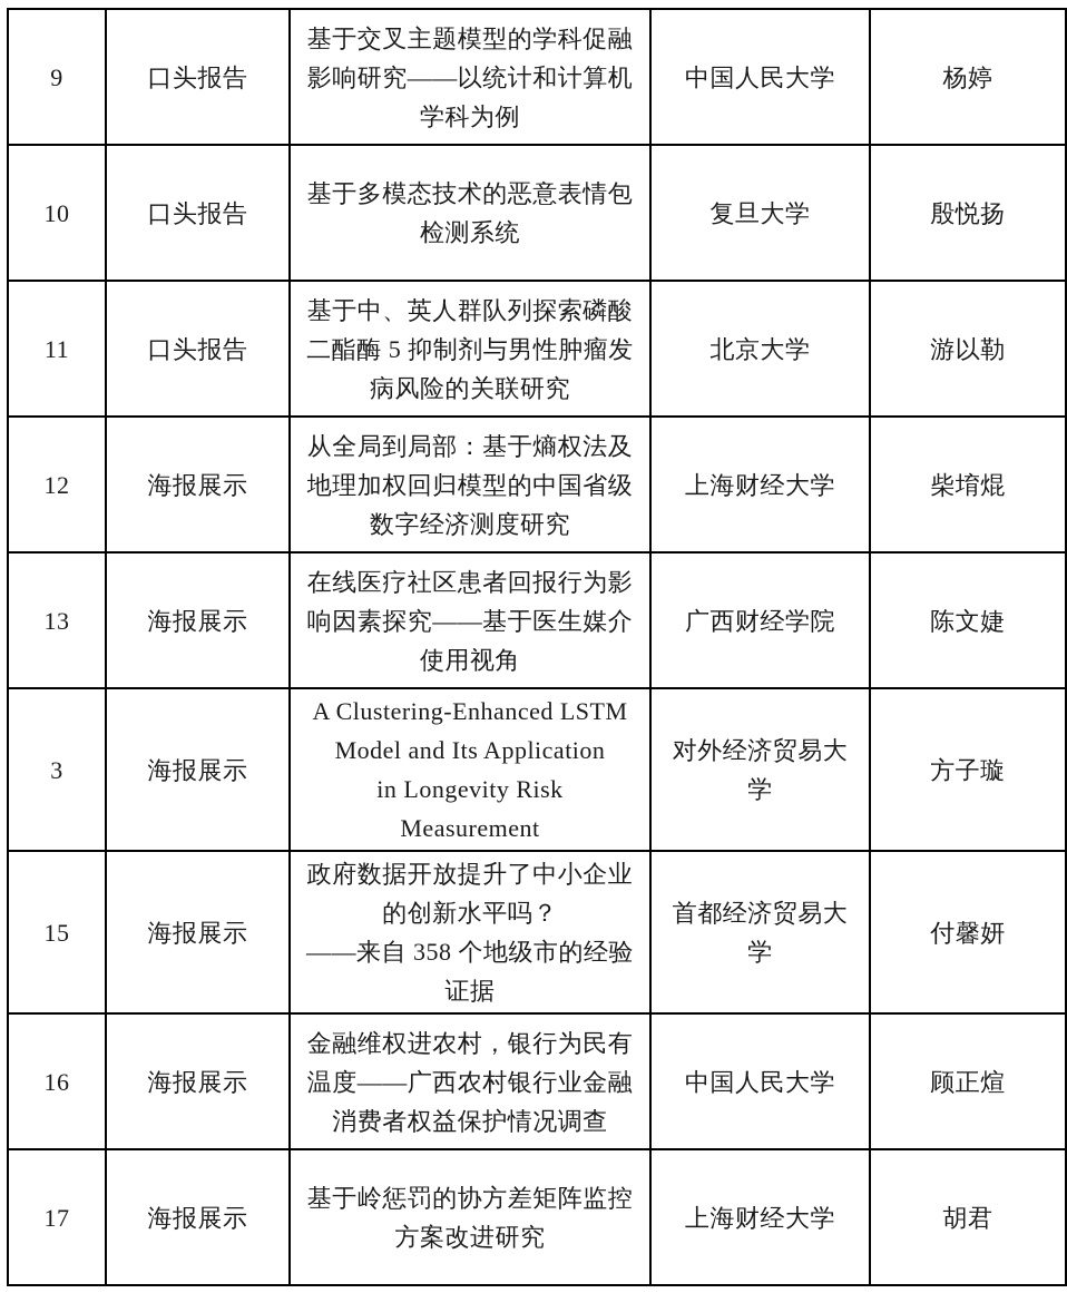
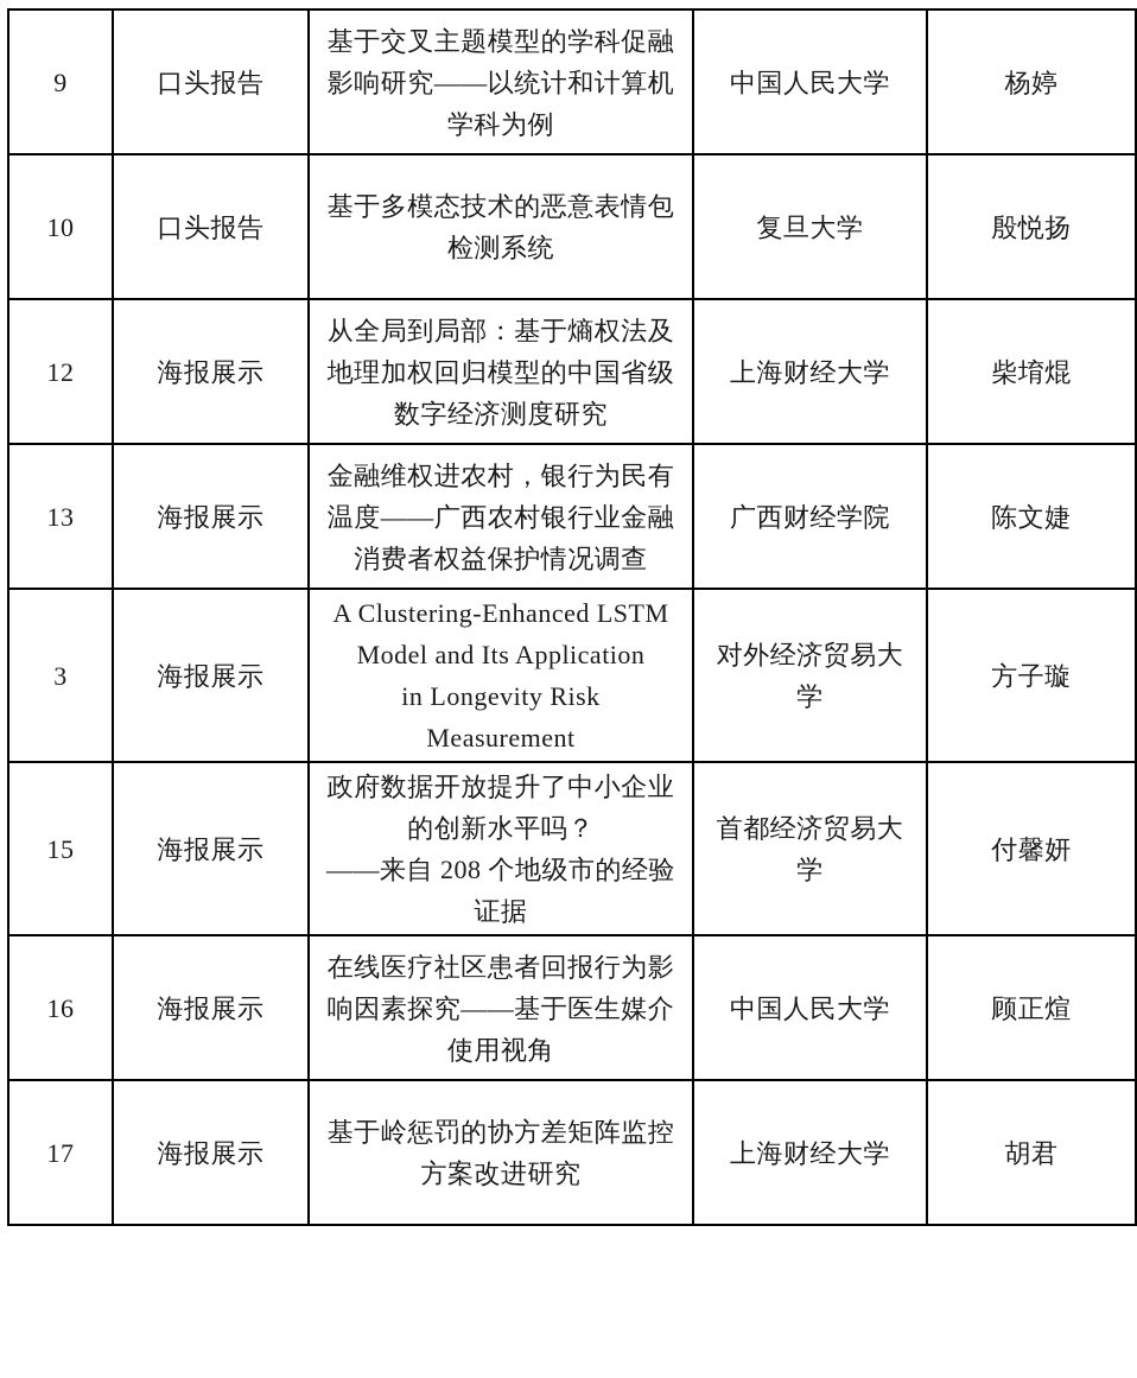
  9	口头报告	基于交叉主题模型的学科促融 影响研究——以统计和计算机 学科为例	中国人民大学	杨婷
  10	口头报告	基于多模态技术的恶意表情包 检测系统	复旦大学	殷悦扬
- 11	口头报告	基于中、英人群队列探索磷酸 二酯酶 5 抑制剂与男性肿瘤发 病风险的关联研究	北京大学	游以勒
  12	海报展示	从全局到局部：基于熵权法及 地理加权回归模型的中国省级 数字经济测度研究	上海财经大学	柴堉焜
- 13	海报展示	在线医疗社区患者回报行为影 响因素探究——基于医生媒介 使用视角	广西财经学院	陈文婕
+ 13	海报展示	金融维权进农村，银行为民有 温度——广西农村银行业金融 消费者权益保护情况调查	广西财经学院	陈文婕
  3	海报展示	A Clustering-Enhanced LSTM Model and Its Application in Longevity Risk Measurement	对外经济贸易大 学	方子璇
- 15	海报展示	政府数据开放提升了中小企业 的创新水平吗？ ——来自 358 个地级市的经验 证据	首都经济贸易大 学	付馨妍
+ 15	海报展示	政府数据开放提升了中小企业 的创新水平吗？ ——来自 208 个地级市的经验 证据	首都经济贸易大 学	付馨妍
- 16	海报展示	金融维权进农村，银行为民有 温度——广西农村银行业金融 消费者权益保护情况调查	中国人民大学	顾正煊
+ 16	海报展示	在线医疗社区患者回报行为影 响因素探究——基于医生媒介 使用视角	中国人民大学	顾正煊
  17	海报展示	基于岭惩罚的协方差矩阵监控 方案改进研究	上海财经大学	胡君
